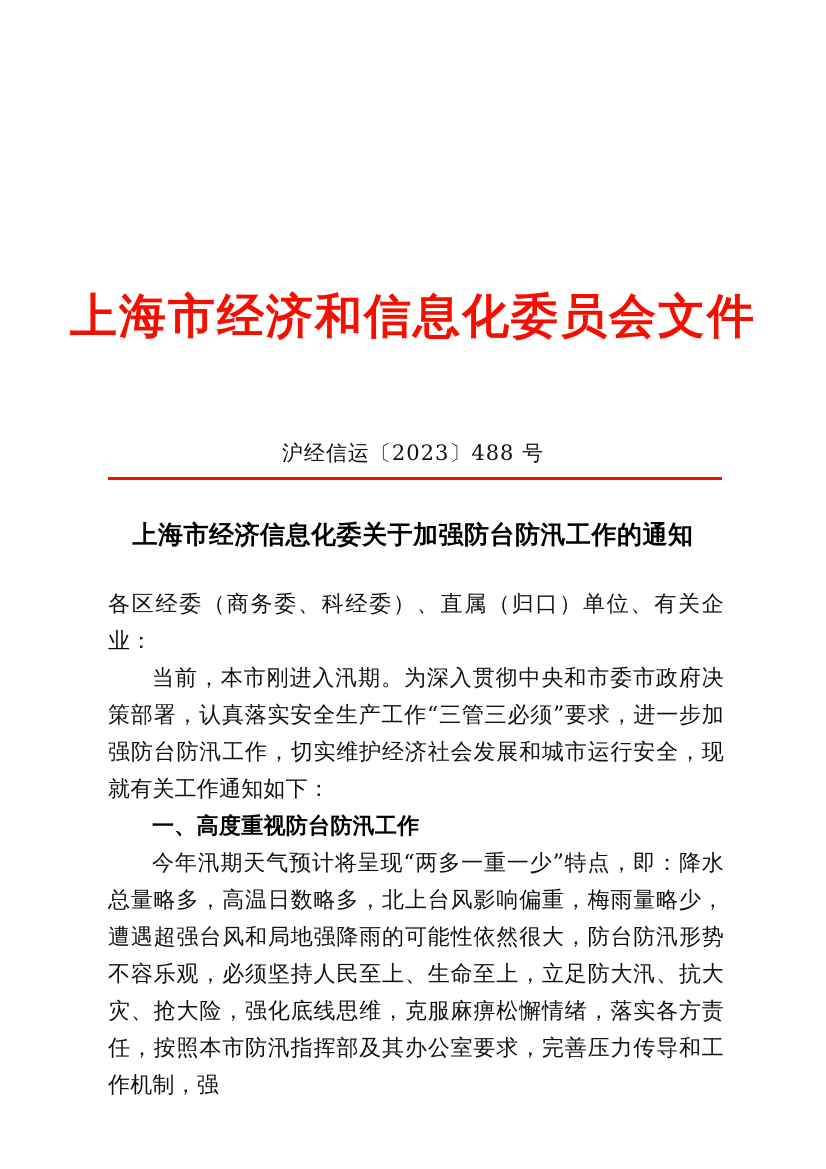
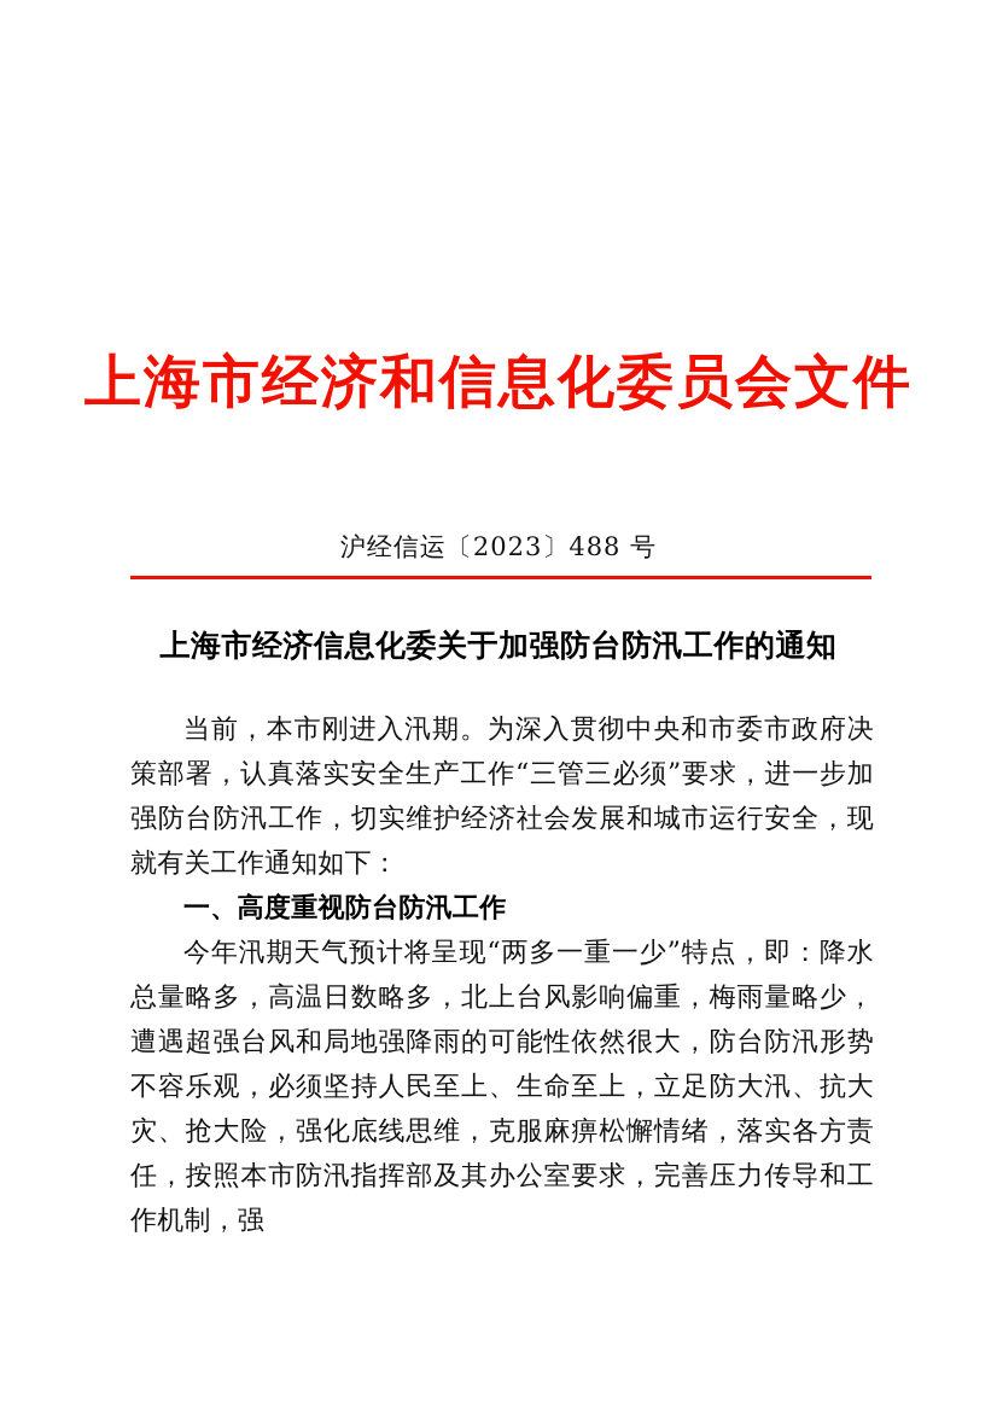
  上海市经济和信息化委员会文件
  沪经信运〔2023〕488 号
  上海市经济信息化委关于加强防台防汛工作的通知
- 各区经委（商务委、科经委）、直属（归口）单位、有关企业：
  当前，本市刚进入汛期。为深入贯彻中央和市委市政府决策部署，认真落实安全生产工作“三管三必须”要求，进一步加强防台防汛工作，切实维护经济社会发展和城市运行安全，现就有关工作通知如下：
  一、高度重视防台防汛工作
  今年汛期天气预计将呈现“两多一重一少”特点，即：降水总量略多，高温日数略多，北上台风影响偏重，梅雨量略少，遭遇超强台风和局地强降雨的可能性依然很大，防台防汛形势不容乐观，必须坚持人民至上、生命至上，立足防大汛、抗大灾、抢大险，强化底线思维，克服麻痹松懈情绪，落实各方责任，按照本市防汛指挥部及其办公室要求，完善压力传导和工作机制，强
